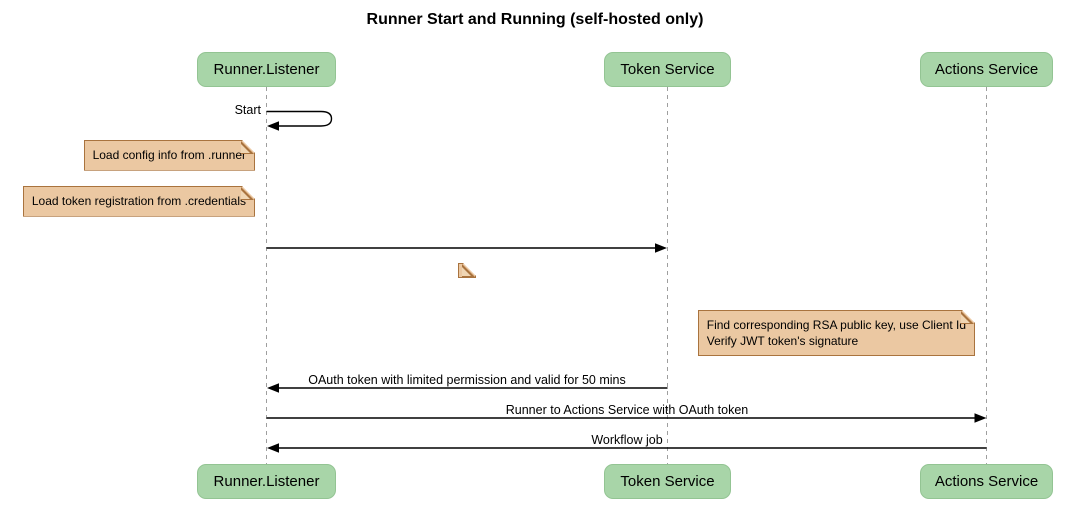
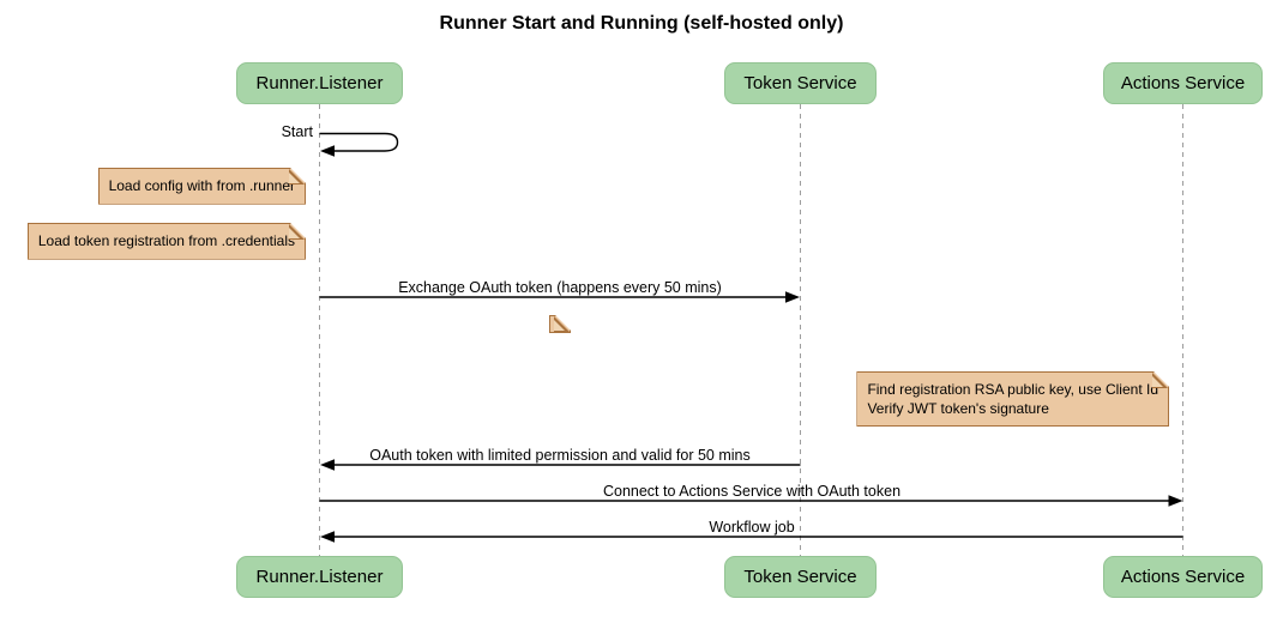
  Runner Start and Running (self-hosted only)
  Runner.Listener
  Token Service
  Actions Service
  Start
+ Exchange OAuth token (happens every 50 mins)
  OAuth token with limited permission and valid for 50 mins
- Runner to Actions Service with OAuth token
+ Connect to Actions Service with OAuth token
  Workflow job
- Load config info from .runner
+ Load config with from .runner
  Load token registration from .credentials
- Find corresponding RSA public key, use Client Id
+ Find registration RSA public key, use Client Id
  Verify JWT token's signature
  Runner.Listener
  Token Service
  Actions Service
